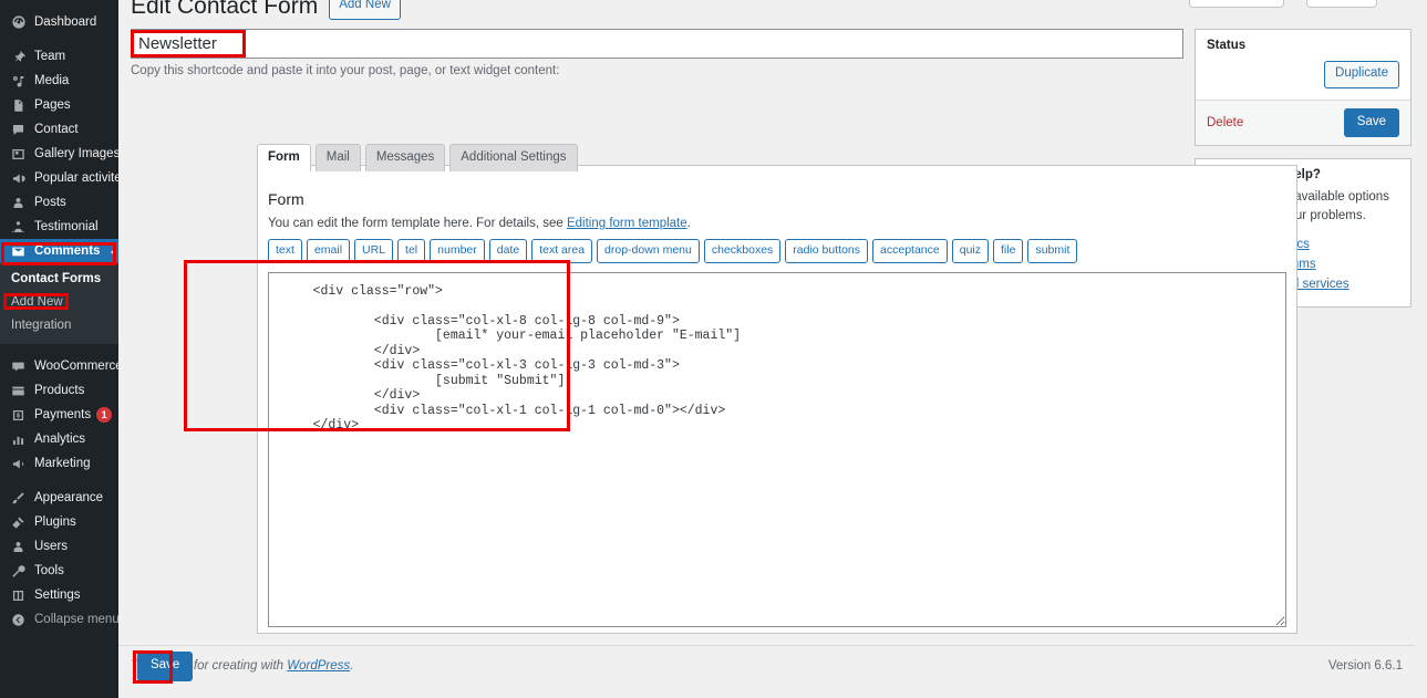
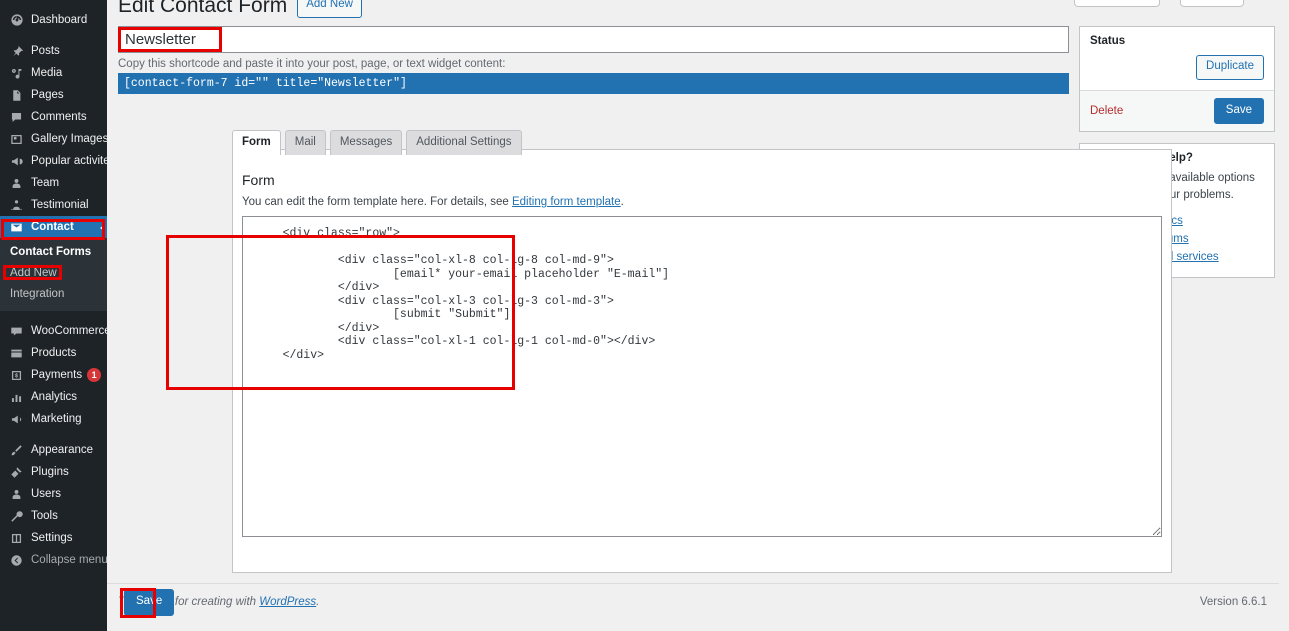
  Dashboard
- Team
+ Posts
  Media
  Pages
- Contact
+ Comments
  Gallery Images
  Popular activit
- Posts
+ Team
  Testimonial
- Comments
+ Contact
  Contact Forms
  Add New
  Integration
  WooCommerc
  Products
  Payments
  1
  Analytics
  Marketing
  Appearance
  Plugins
  Users
  Tools
  Settings
  Collapse menu
  Edit Contact Form
  Add New
  Newsletter
  Copy this shortcode and paste it into your post, page, or text widget content:
+ [contact-form-7 id="" title="Newsletter"]
  Form
  Mail
  Messages
  Additional Settings
  Form
  You can edit the form template here. For details, see Editing form template.
- text
- email
- URL
- tel
- number
- date
- text area
- drop-down menu
- checkboxes
- radio buttons
- acceptance
- quiz
- file
- submit
  <div class="row">
  <div class="col-xl-8 col-lg-8 col-md-9">
  [email* your-email placeholder "E-mail"]
  </div>
  <div class="col-xl-3 col-lg-3 col-md-3">
  [submit "Submit"]
  </div>
  <div class="col-xl-1 col-lg-1 col-md-0"></div>
  </div>
  T for creating with WordPress.
  Save
  Version 6.6.1
  Status
  Duplicate
  Delete
  Save
